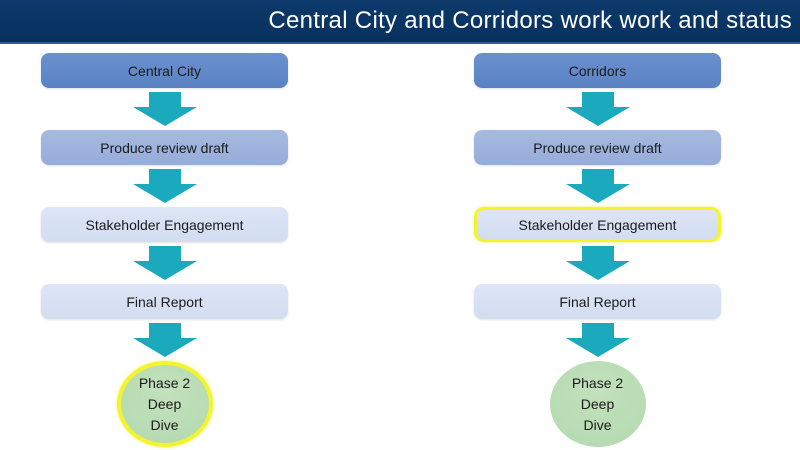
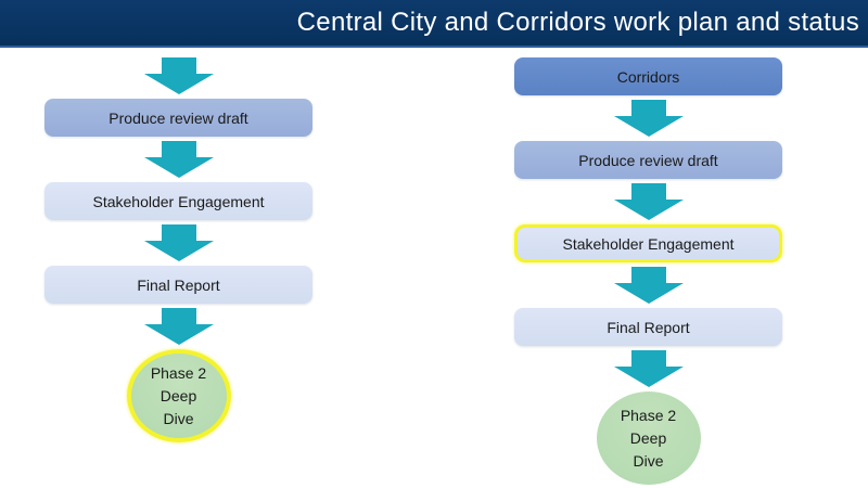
- Central City and Corridors work work and status
+ Central City and Corridors work plan and status
- Central City
  Produce review draft
  Stakeholder Engagement
  Final Report
  Phase 2
  Deep
  Dive
  Corridors
  Produce review draft
  Stakeholder Engagement
  Final Report
  Phase 2
  Deep
  Dive
